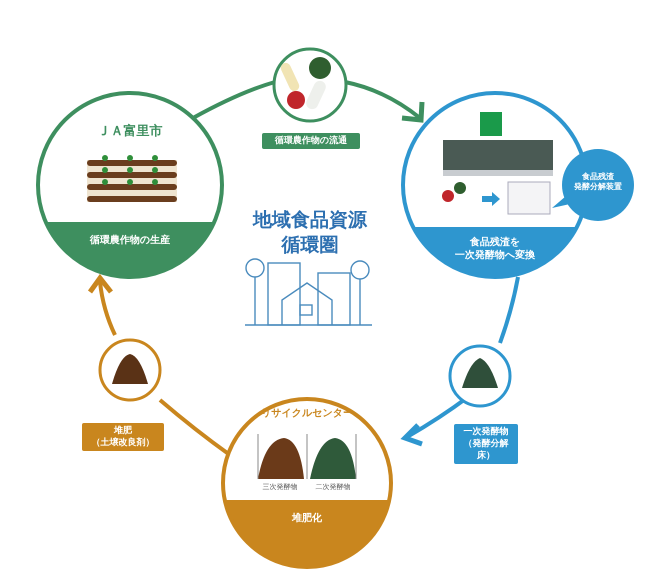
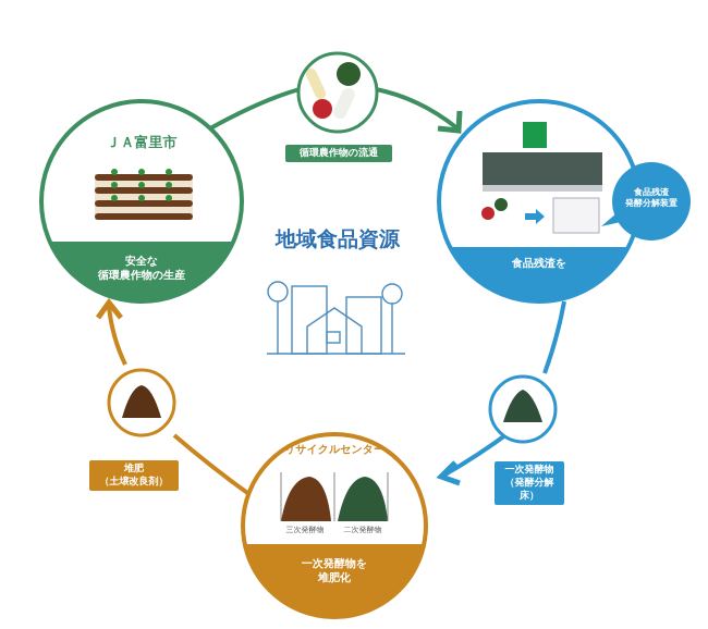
  地域食品資源
- 循環圏
  ＪＡ富里市
+ 安全な
  循環農作物の生産
  循環農作物の流通
  食品残渣を
- 一次発酵物へ変換
  食品残渣
  発酵分解装置
  一次発酵物
  （発酵分解床）
  堆肥
  （土壌改良剤）
  リサイクルセンター
  三次発酵物
  二次発酵物
+ 一次発酵物を
  堆肥化
